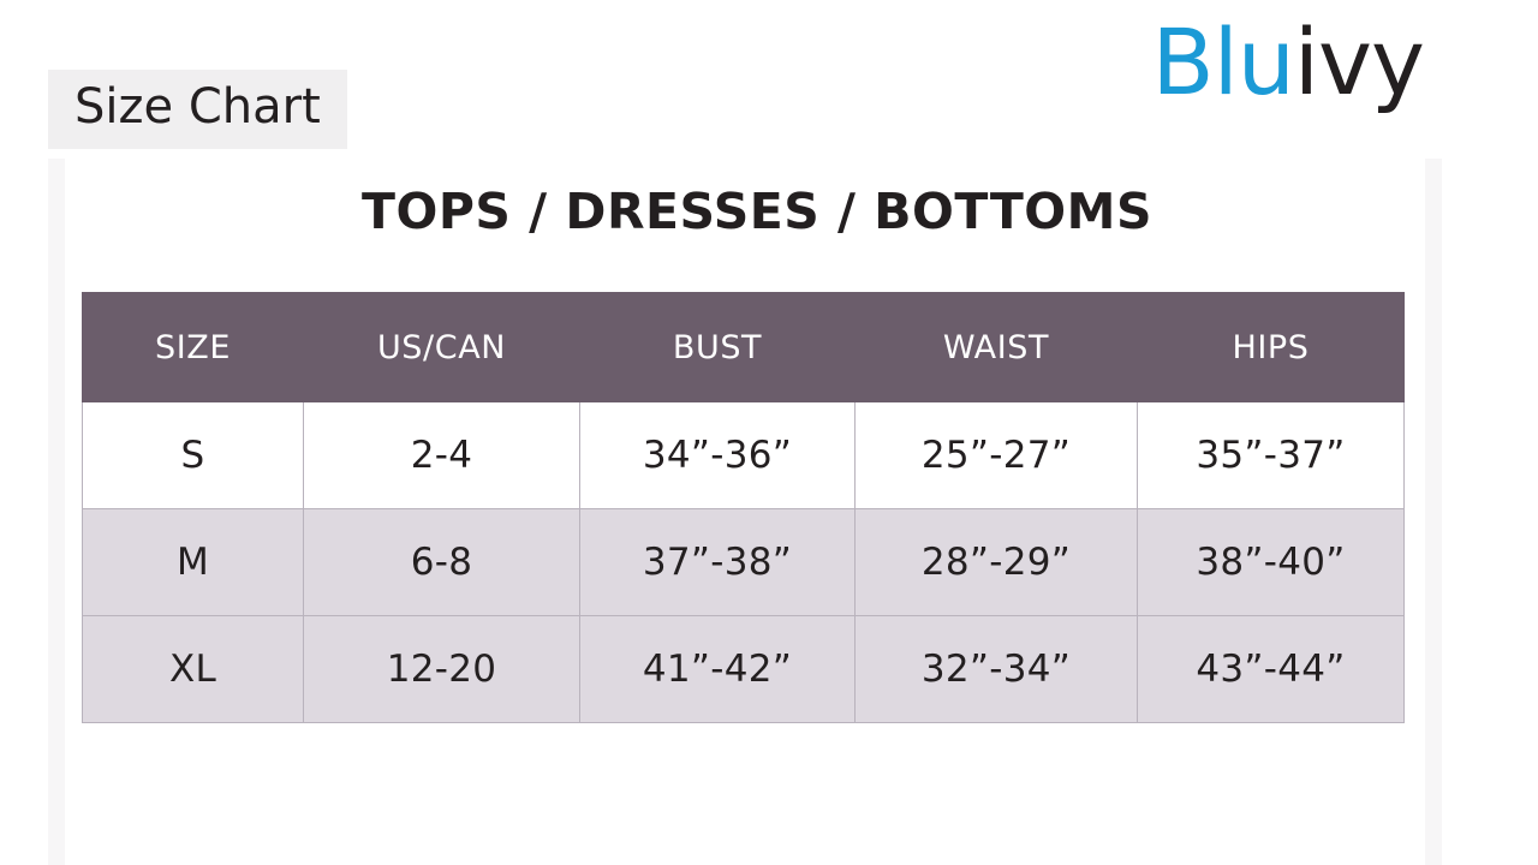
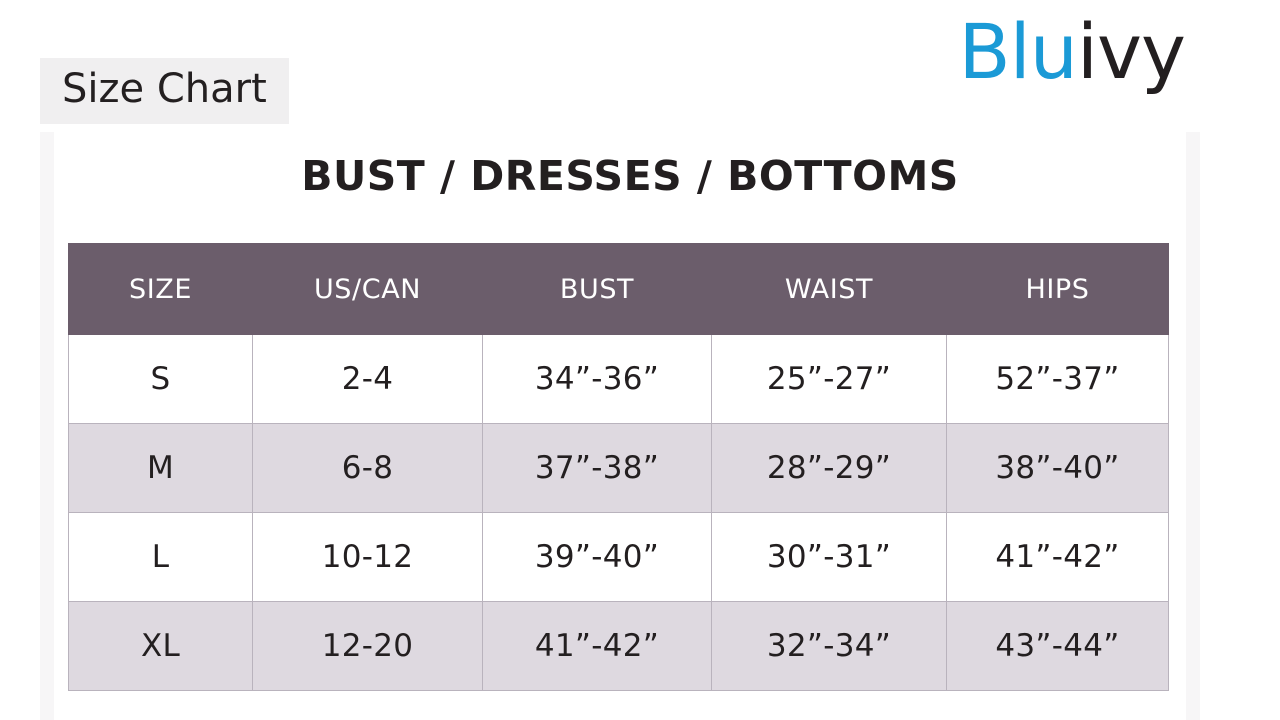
  Bluivy
  Size Chart
- TOPS / DRESSES / BOTTOMS
+ BUST / DRESSES / BOTTOMS
  SIZE	US/CAN	BUST	WAIST	HIPS
- S	2-4	34”-36”	25”-27”	35”-37”
+ S	2-4	34”-36”	25”-27”	52”-37”
  M	6-8	37”-38”	28”-29”	38”-40”
+ L	10-12	39”-40”	30”-31”	41”-42”
  XL	12-20	41”-42”	32”-34”	43”-44”
